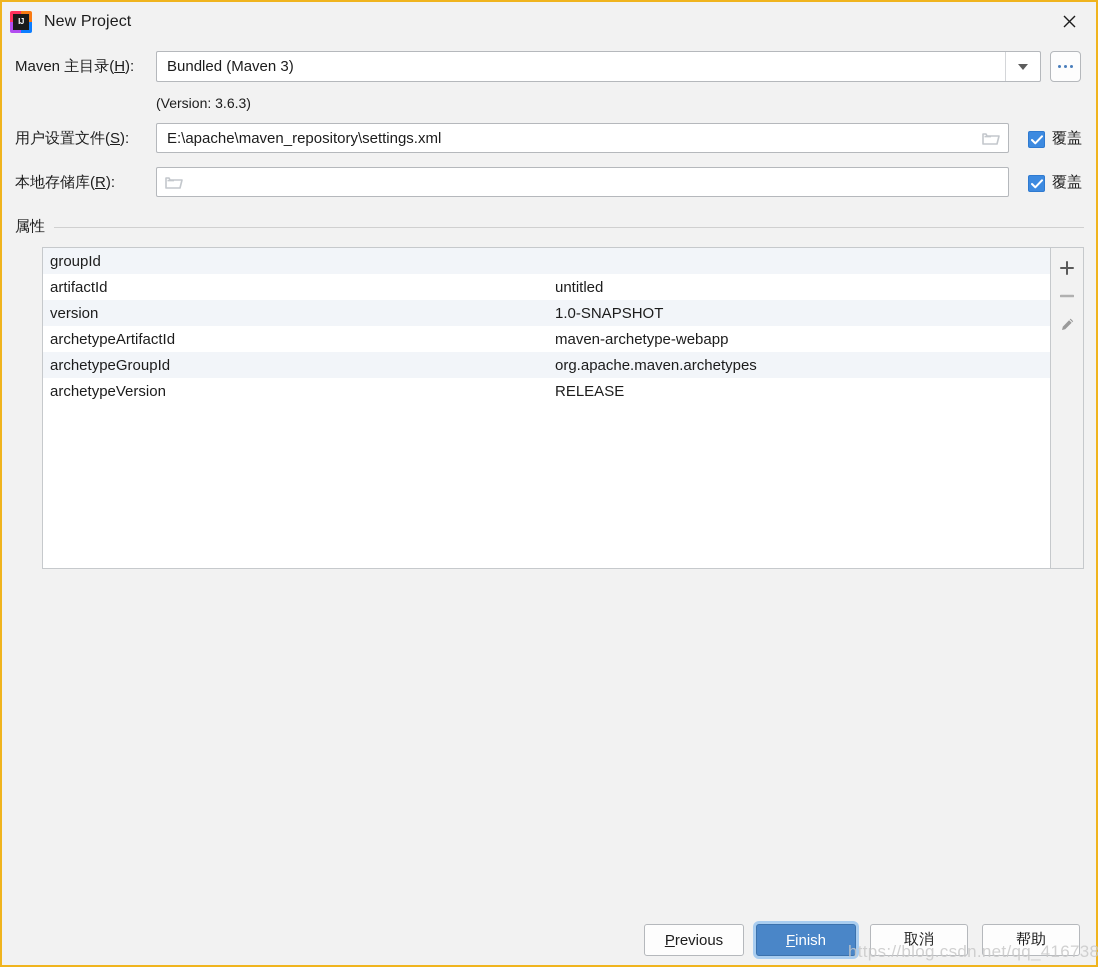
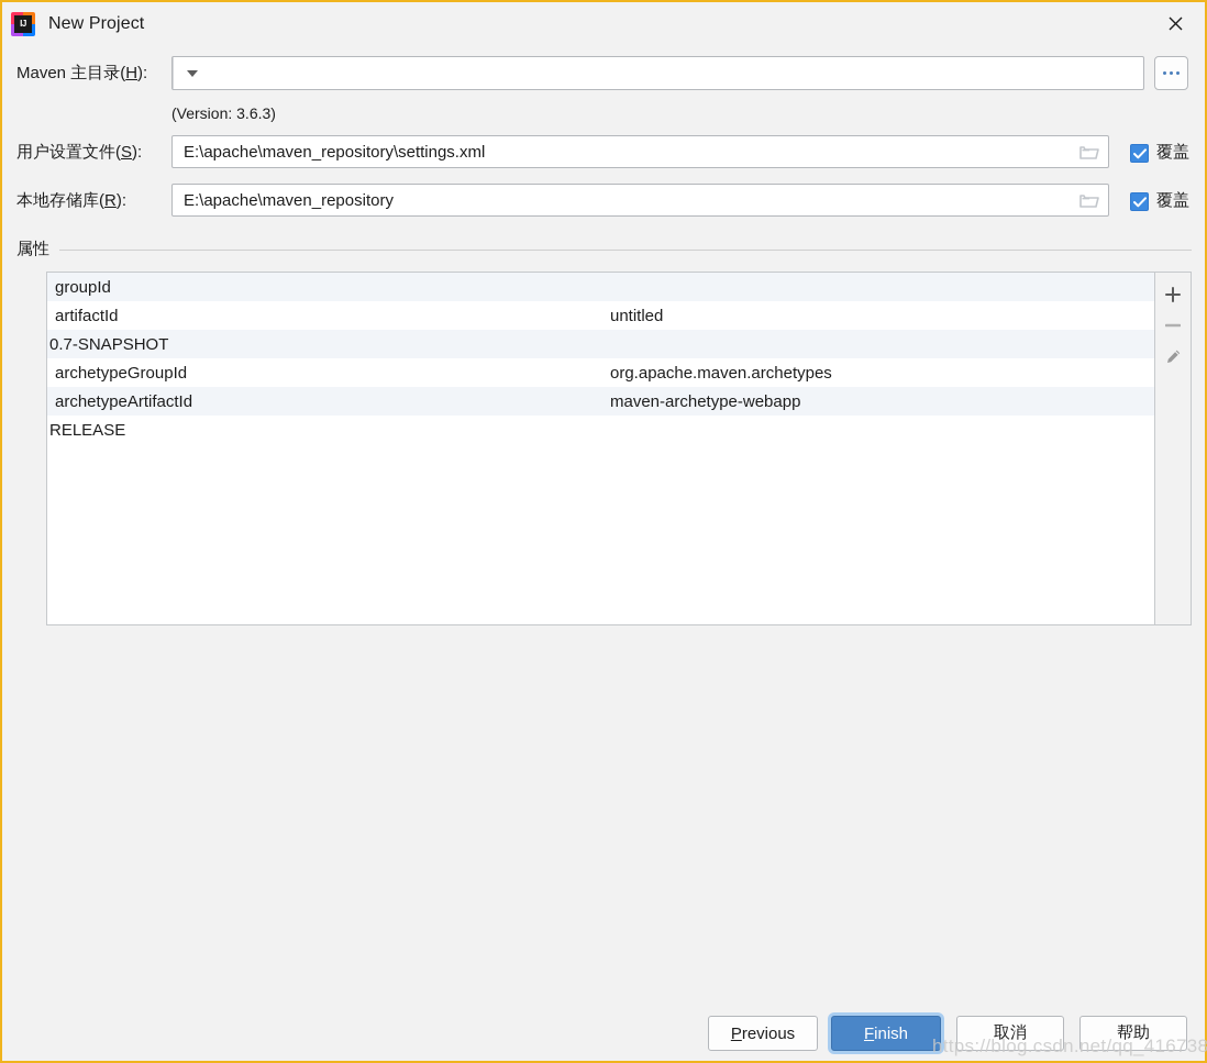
  IJ
  New Project
  Maven 主目录(H):
- Bundled (Maven 3)
  (Version: 3.6.3)
  用户设置文件(S):
  E:\apache\maven_repository\settings.xml
  覆盖
  本地存储库(R):
+ E:\apache\maven_repository
  覆盖
  属性
  groupId
  artifactId
  untitled
- version
- 1.0-SNAPSHOT
+ 0.7-SNAPSHOT
- archetypeArtifactId
+ archetypeGroupId
- maven-archetype-webapp
+ org.apache.maven.archetypes
- archetypeGroupId
+ archetypeArtifactId
- org.apache.maven.archetypes
+ maven-archetype-webapp
- archetypeVersion
  RELEASE
  P
  revious
  F
  inish
  取消
  帮助
  https://blog.csdn.net/qq_416738
